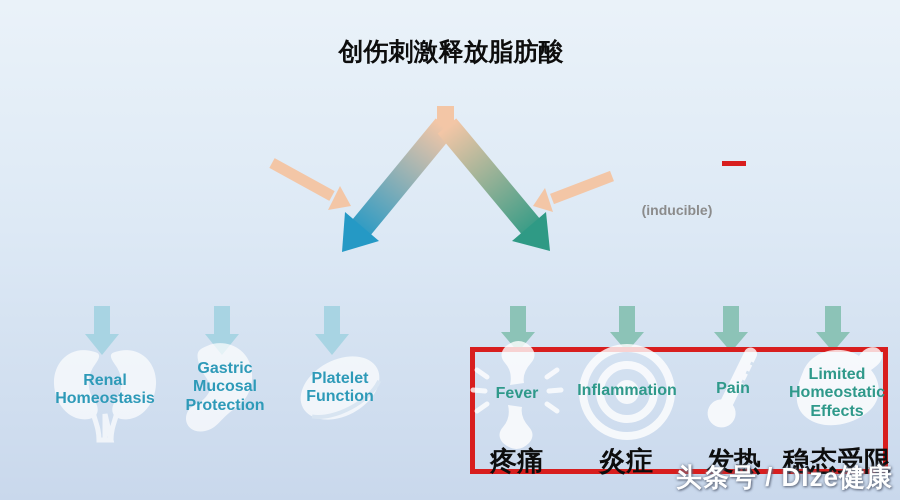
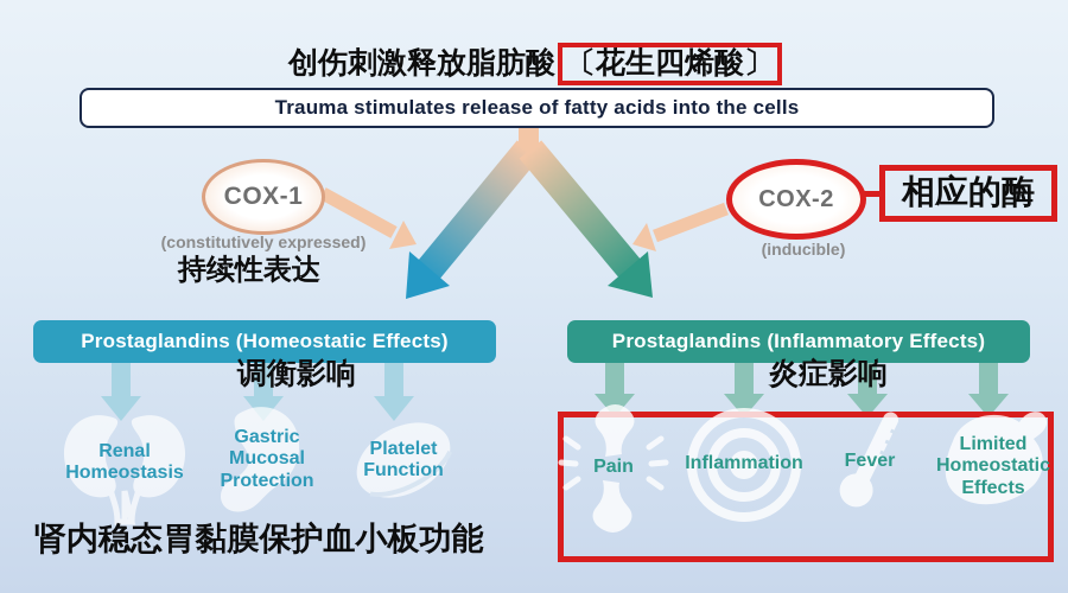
  创伤刺激释放脂肪酸
+ 〔花生四烯酸〕
+ Trauma stimulates release of fatty acids into the cells
+ COX-1
+ (constitutively expressed)
+ 持续性表达
+ COX-2
+ 相应的酶
  (inducible)
+ Prostaglandins (Homeostatic Effects)
+ 调衡影响
+ Prostaglandins (Inflammatory Effects)
+ 炎症影响
  Renal
  Homeostasis
  Gastric
  Mucosal
  Protection
  Platelet
  Function
+ 肾内稳态
+ 胃黏膜保护
+ 血小板功能
- Fever
+ Pain
  Inflammation
- Pain
+ Fever
  Limited
  Homeostatic
  Effects
- 疼痛
- 炎症
- 发热
- 稳态受限
- 头条号 / DIze健康
